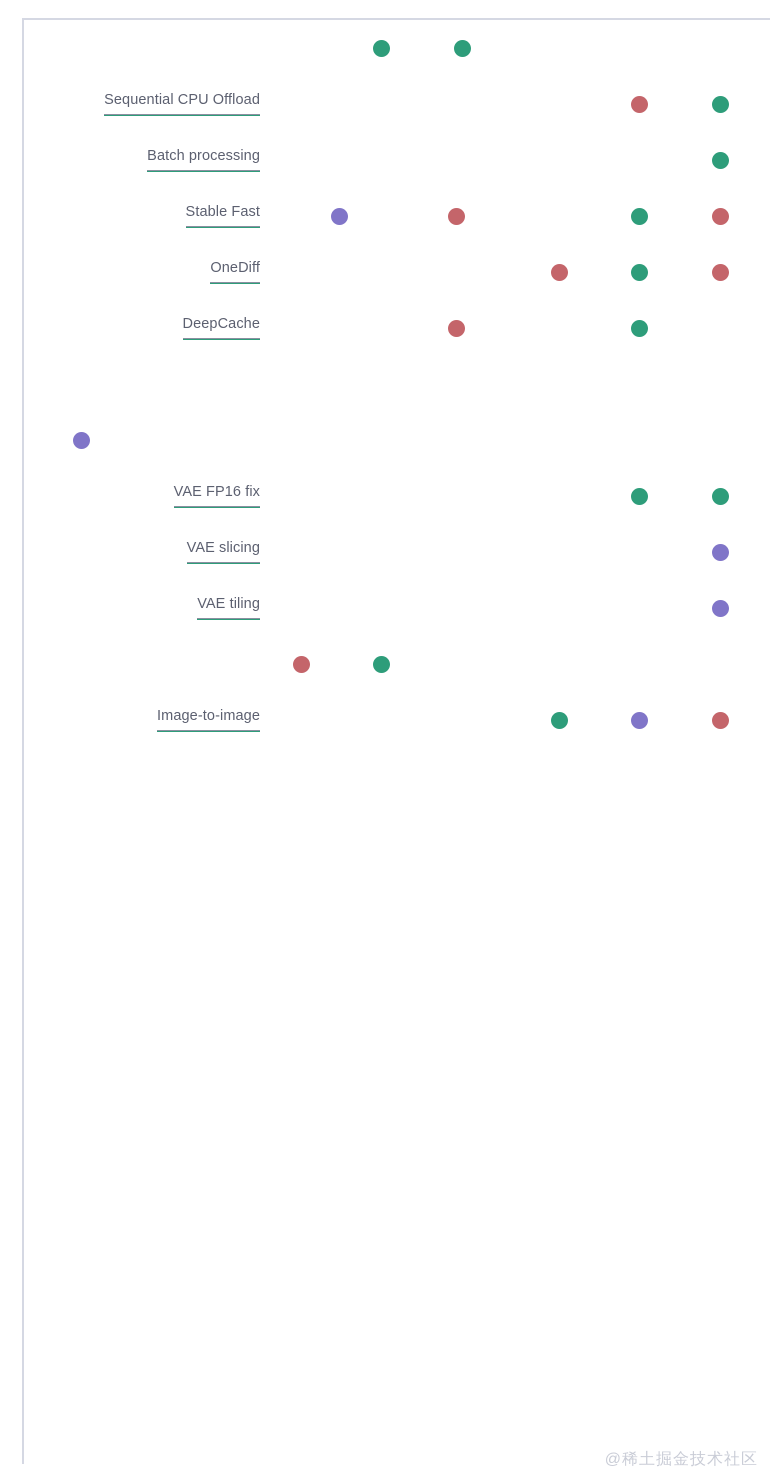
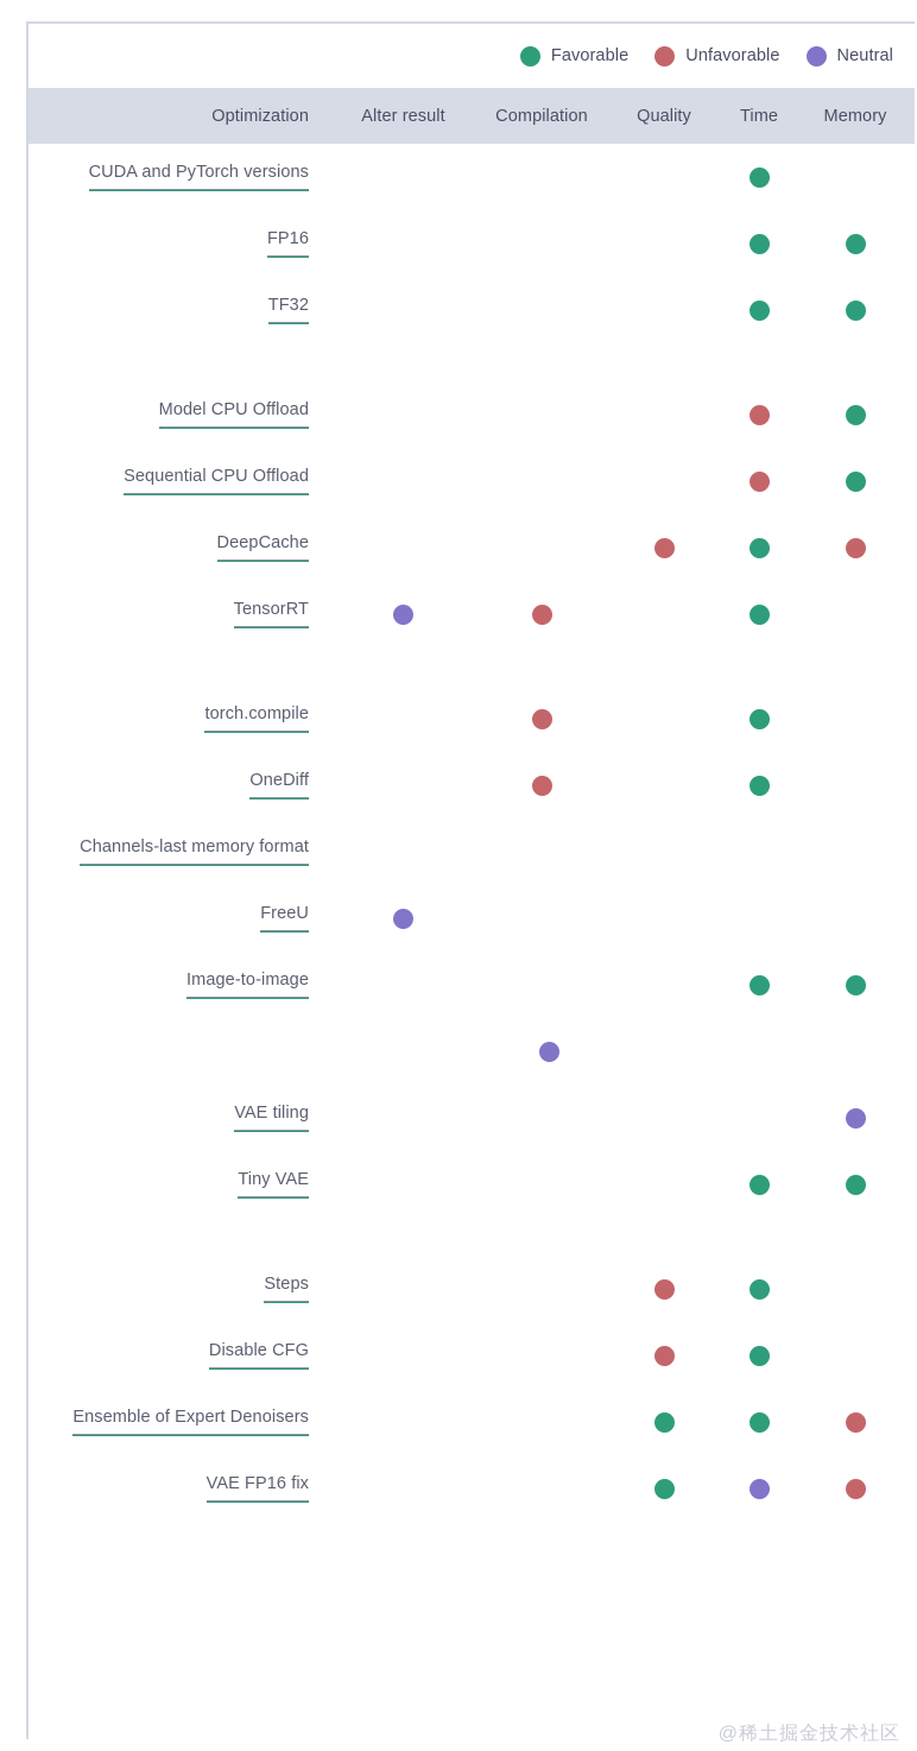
+ Favorable
+ Unfavorable
+ Neutral
+ Optimization
+ Alter result
+ Compilation
+ Quality
+ Time
+ Memory
+ CUDA and PyTorch versions
+ FP16
+ TF32
+ Model CPU Offload
  Sequential CPU Offload
- Batch processing
- Stable Fast
- OneDiff
+ DeepCache
+ TensorRT
+ torch.compile
- DeepCache
+ OneDiff
+ Channels-last memory format
+ FreeU
- VAE FP16 fix
+ Image-to-image
- VAE slicing
  VAE tiling
+ Tiny VAE
+ Steps
+ Disable CFG
+ Ensemble of Expert Denoisers
- Image-to-image
+ VAE FP16 fix
  @稀土掘金技术社区
